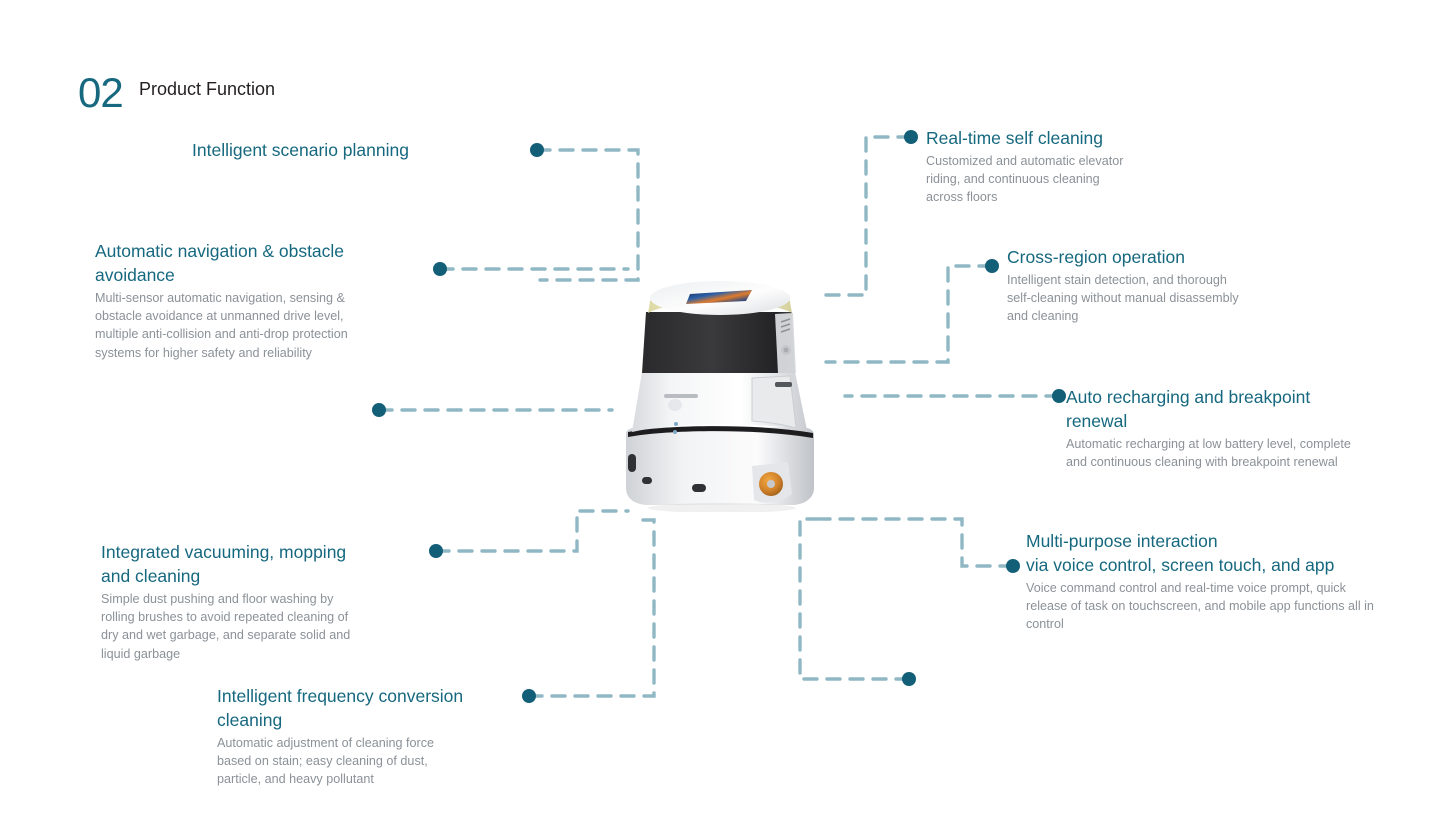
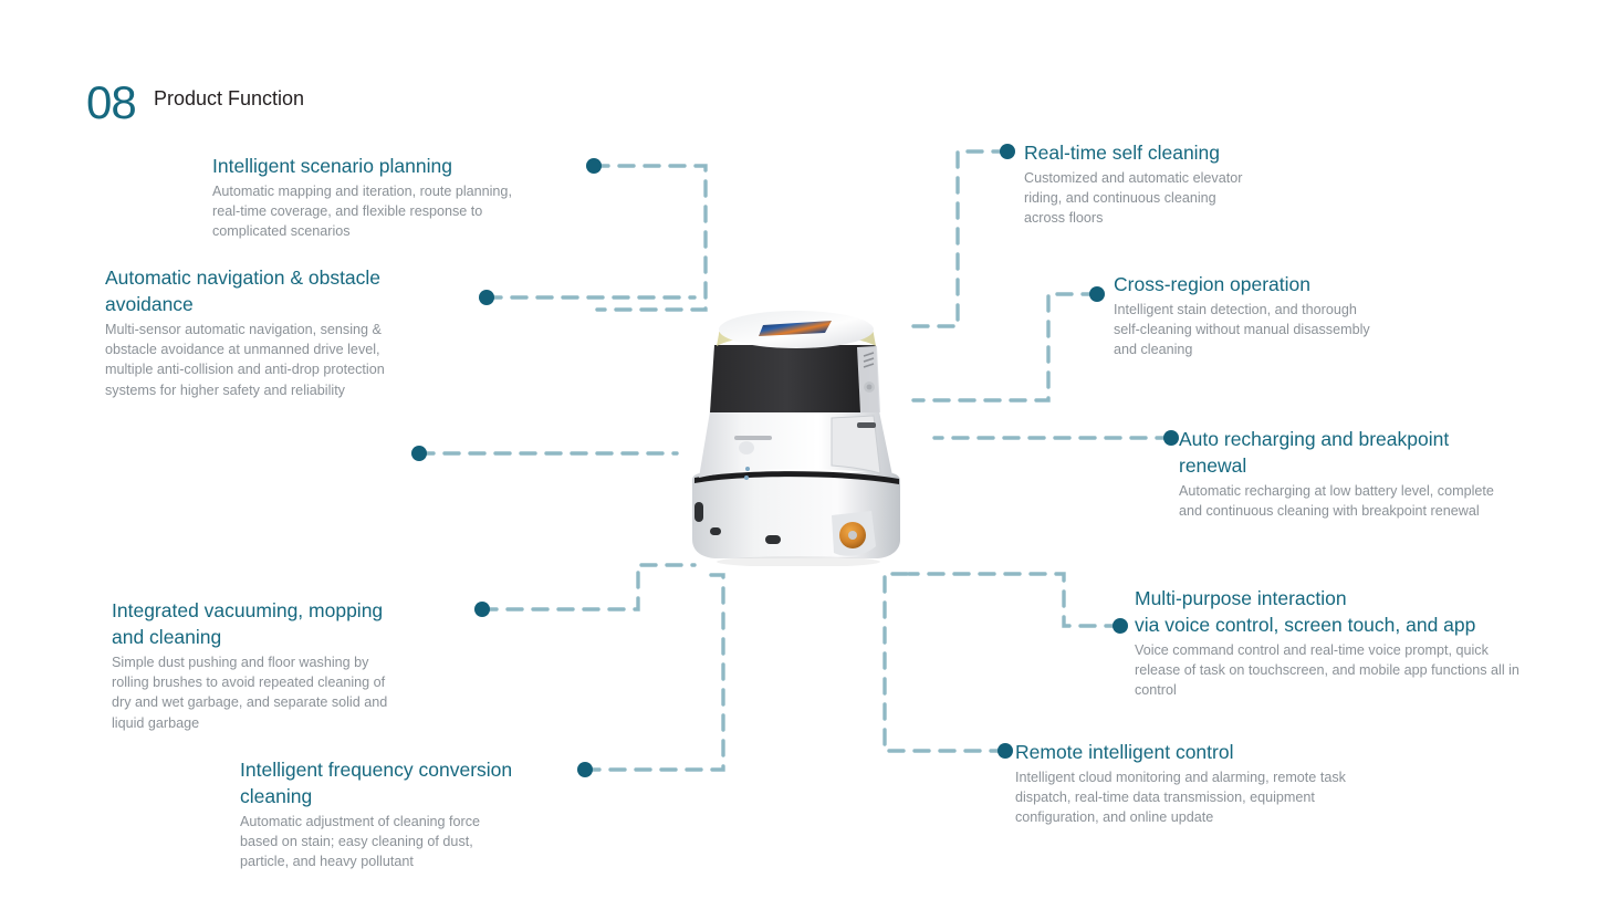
- 02
+ 08
  Product Function
  Intelligent scenario planning
+ Automatic mapping and iteration, route planning,
+ real-time coverage, and flexible response to
+ complicated scenarios
  Automatic navigation & obstacle
  avoidance
  Multi-sensor automatic navigation, sensing &
  obstacle avoidance at unmanned drive level,
  multiple anti-collision and anti-drop protection
  systems for higher safety and reliability
  Integrated vacuuming, mopping
  and cleaning
  Simple dust pushing and floor washing by
  rolling brushes to avoid repeated cleaning of
  dry and wet garbage, and separate solid and
  liquid garbage
  Intelligent frequency conversion
  cleaning
  Automatic adjustment of cleaning force
  based on stain; easy cleaning of dust,
  particle, and heavy pollutant
  Real-time self cleaning
  Customized and automatic elevator
  riding, and continuous cleaning
  across floors
  Cross-region operation
  Intelligent stain detection, and thorough
  self-cleaning without manual disassembly
  and cleaning
  Auto recharging and breakpoint
  renewal
  Automatic recharging at low battery level, complete
  and continuous cleaning with breakpoint renewal
  Multi-purpose interaction
  via voice control, screen touch, and app
  Voice command control and real-time voice prompt, quick
  release of task on touchscreen, and mobile app functions all in
  control
+ Remote intelligent control
+ Intelligent cloud monitoring and alarming, remote task
+ dispatch, real-time data transmission, equipment
+ configuration, and online update
